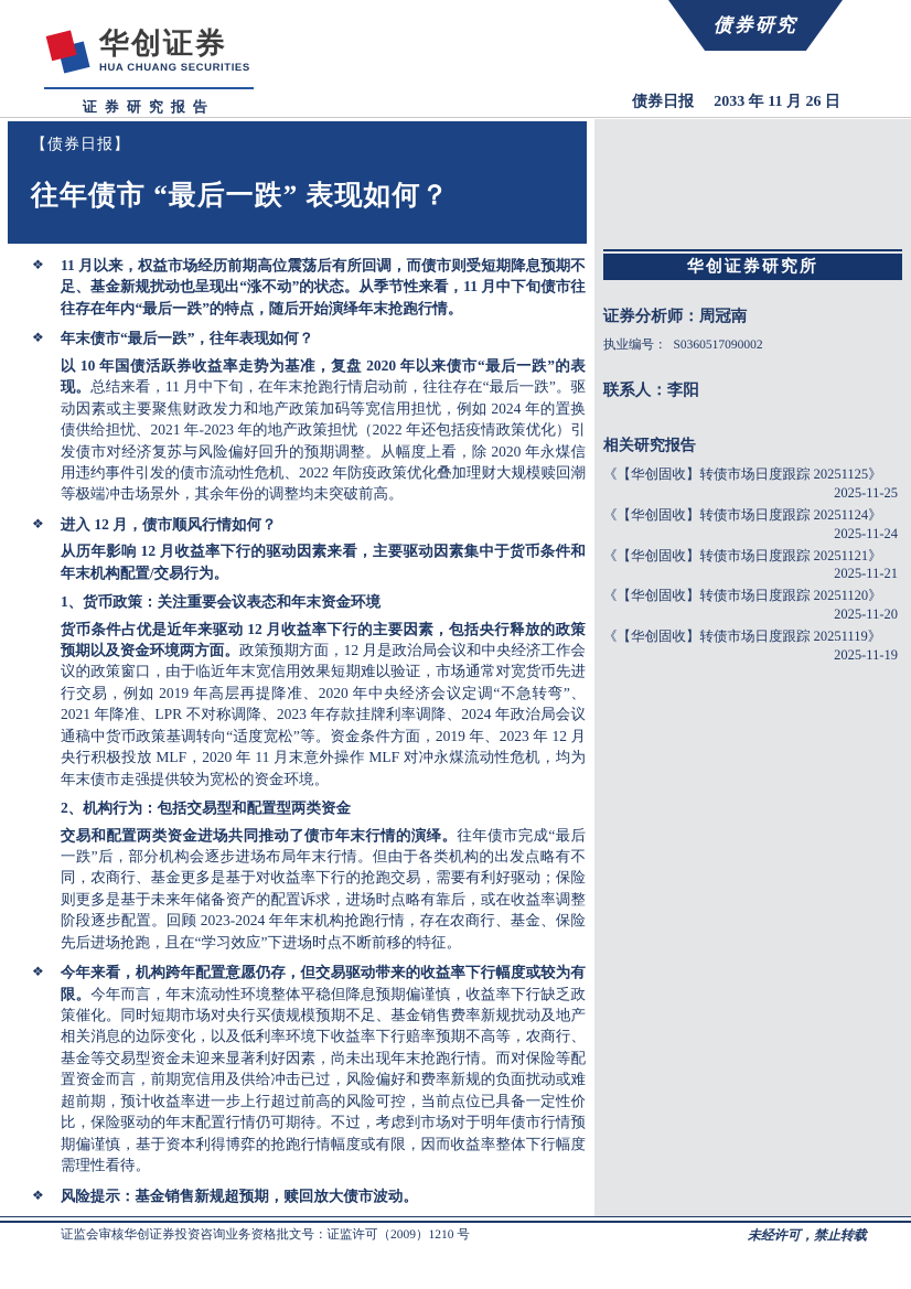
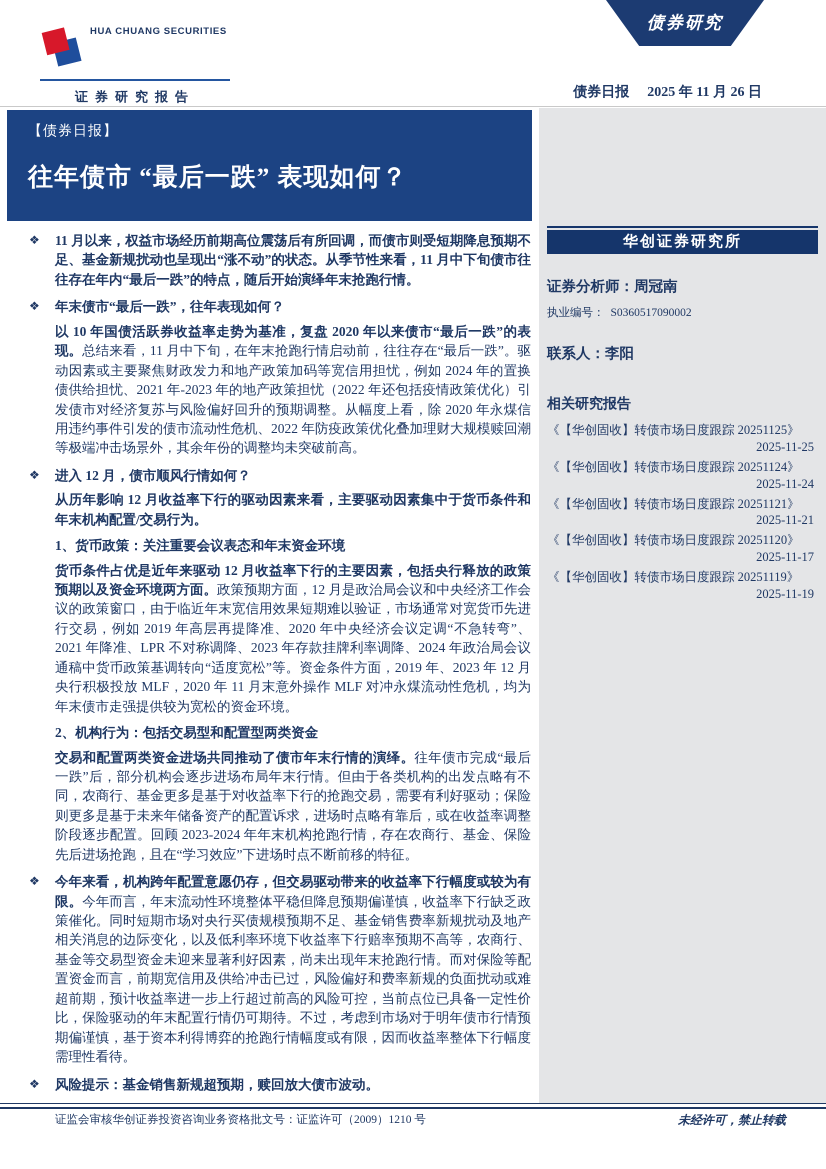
- 华创证券
  HUA CHUANG SECURITIES
  证券研究报告
  债券研究
- 债券日报 2033 年 11 月 26 日
+ 债券日报 2025 年 11 月 26 日
  【债券日报】
  往年债市 “最后一跌” 表现如何？
  ❖
  11 月以来，权益市场经历前期高位震荡后有所回调，而债市则受短期降息预期不足、基金新规扰动也呈现出“涨不动”的状态。从季节性来看，11 月中下旬债市往往存在年内“最后一跌”的特点，随后开始演绎年末抢跑行情。
  ❖
  年末债市“最后一跌”，往年表现如何？
  以 10 年国债活跃券收益率走势为基准，复盘 2020 年以来债市“最后一跌”的表现。总结来看，11 月中下旬，在年末抢跑行情启动前，往往存在“最后一跌”。驱动因素或主要聚焦财政发力和地产政策加码等宽信用担忧，例如 2024 年的置换债供给担忧、2021 年-2023 年的地产政策担忧（2022 年还包括疫情政策优化）引发债市对经济复苏与风险偏好回升的预期调整。从幅度上看，除 2020 年永煤信用违约事件引发的债市流动性危机、2022 年防疫政策优化叠加理财大规模赎回潮等极端冲击场景外，其余年份的调整均未突破前高。
  ❖
  进入 12 月，债市顺风行情如何？
  从历年影响 12 月收益率下行的驱动因素来看，主要驱动因素集中于货币条件和年末机构配置/交易行为。
  1、货币政策：关注重要会议表态和年末资金环境
  货币条件占优是近年来驱动 12 月收益率下行的主要因素，包括央行释放的政策预期以及资金环境两方面。政策预期方面，12 月是政治局会议和中央经济工作会议的政策窗口，由于临近年末宽信用效果短期难以验证，市场通常对宽货币先进行交易，例如 2019 年高层再提降准、2020 年中央经济会议定调“不急转弯”、2021 年降准、LPR 不对称调降、2023 年存款挂牌利率调降、2024 年政治局会议通稿中货币政策基调转向“适度宽松”等。资金条件方面，2019 年、2023 年 12 月央行积极投放 MLF，2020 年 11 月末意外操作 MLF 对冲永煤流动性危机，均为年末债市走强提供较为宽松的资金环境。
  2、机构行为：包括交易型和配置型两类资金
  交易和配置两类资金进场共同推动了债市年末行情的演绎。往年债市完成“最后一跌”后，部分机构会逐步进场布局年末行情。但由于各类机构的出发点略有不同，农商行、基金更多是基于对收益率下行的抢跑交易，需要有利好驱动；保险则更多是基于未来年储备资产的配置诉求，进场时点略有靠后，或在收益率调整阶段逐步配置。回顾 2023-2024 年年末机构抢跑行情，存在农商行、基金、保险先后进场抢跑，且在“学习效应”下进场时点不断前移的特征。
  ❖
  今年来看，机构跨年配置意愿仍存，但交易驱动带来的收益率下行幅度或较为有限。今年而言，年末流动性环境整体平稳但降息预期偏谨慎，收益率下行缺乏政策催化。同时短期市场对央行买债规模预期不足、基金销售费率新规扰动及地产相关消息的边际变化，以及低利率环境下收益率下行赔率预期不高等，农商行、基金等交易型资金未迎来显著利好因素，尚未出现年末抢跑行情。而对保险等配置资金而言，前期宽信用及供给冲击已过，风险偏好和费率新规的负面扰动或难超前期，预计收益率进一步上行超过前高的风险可控，当前点位已具备一定性价比，保险驱动的年末配置行情仍可期待。不过，考虑到市场对于明年债市行情预期偏谨慎，基于资本利得博弈的抢跑行情幅度或有限，因而收益率整体下行幅度需理性看待。
  ❖
  风险提示：基金销售新规超预期，赎回放大债市波动。
  华创证券研究所
  证券分析师：周冠南
  执业编号： S0360517090002
  联系人：李阳
  相关研究报告
  《【华创固收】转债市场日度跟踪 20251125》
  2025-11-25
  《【华创固收】转债市场日度跟踪 20251124》
  2025-11-24
  《【华创固收】转债市场日度跟踪 20251121》
  2025-11-21
  《【华创固收】转债市场日度跟踪 20251120》
- 2025-11-20
+ 2025-11-17
  《【华创固收】转债市场日度跟踪 20251119》
  2025-11-19
  证监会审核华创证券投资咨询业务资格批文号：证监许可（2009）1210 号
  未经许可，禁止转载
